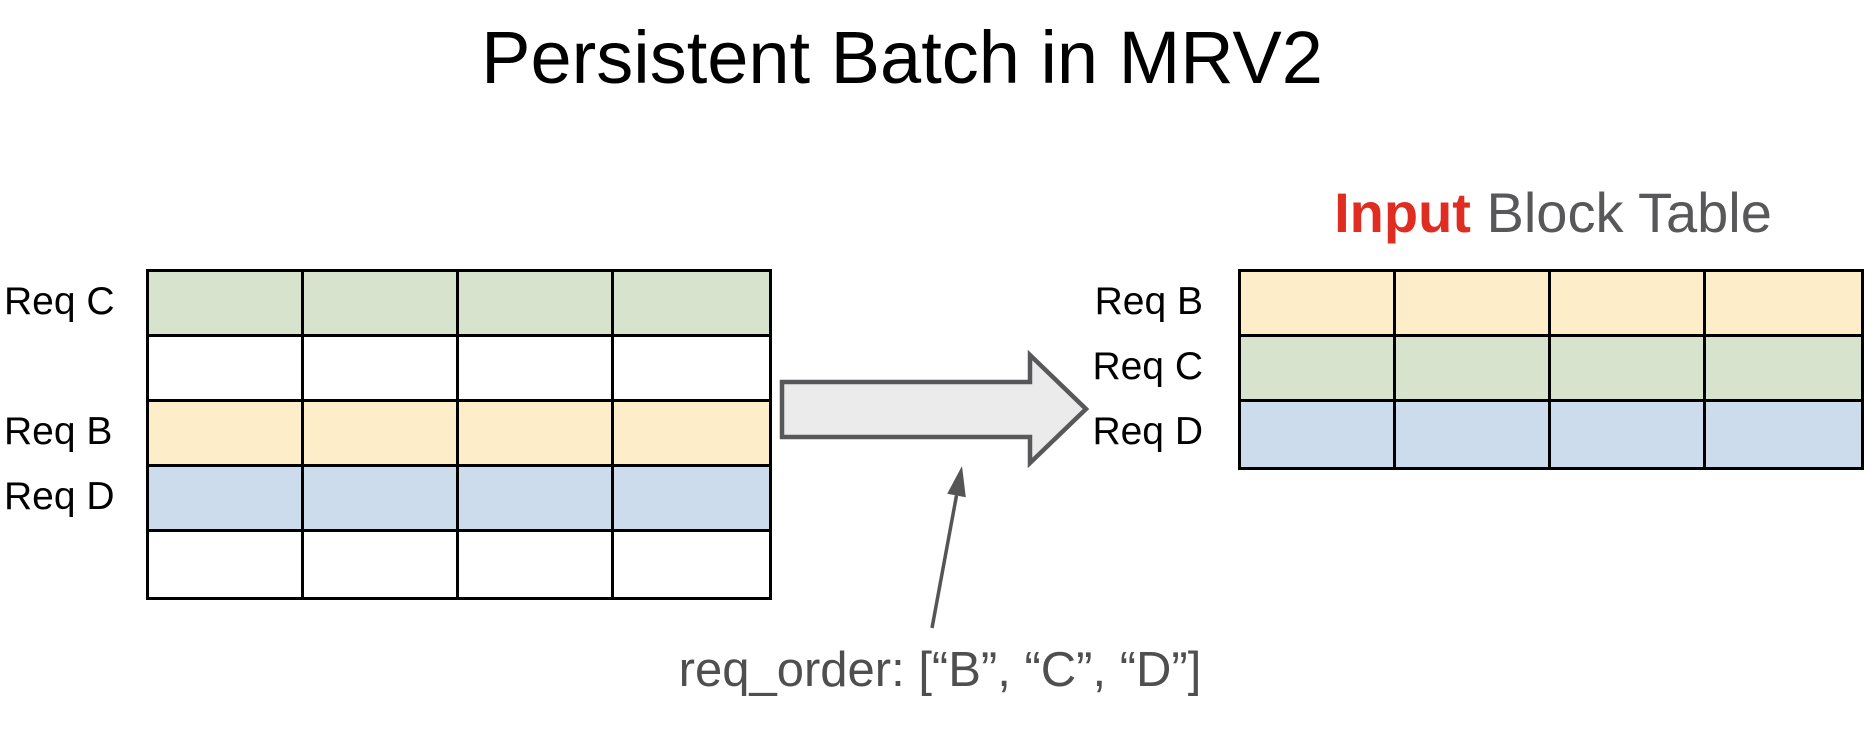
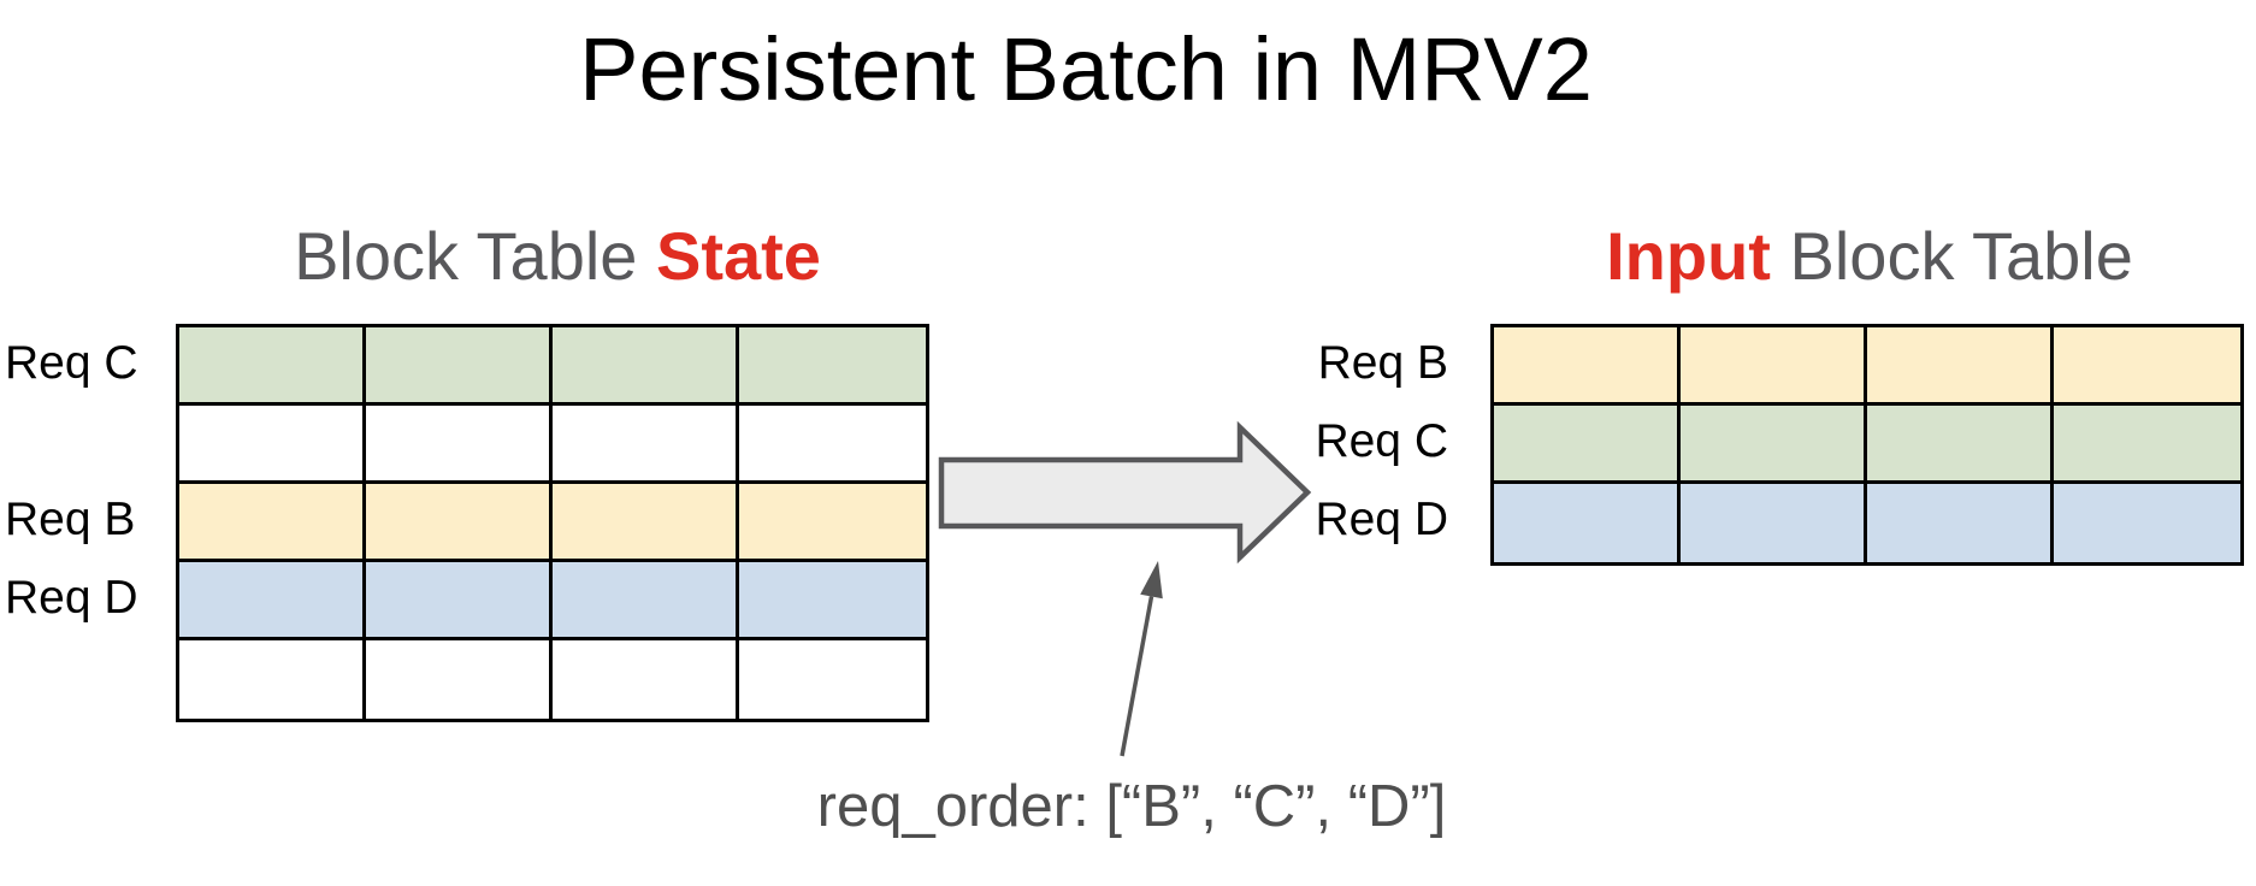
  Persistent Batch in MRV2
+ Block Table State
  Input Block Table
  Req C
  Req B
  Req D
  Req B
  Req C
  Req D
  req_order: [“B”, “C”, “D”]
